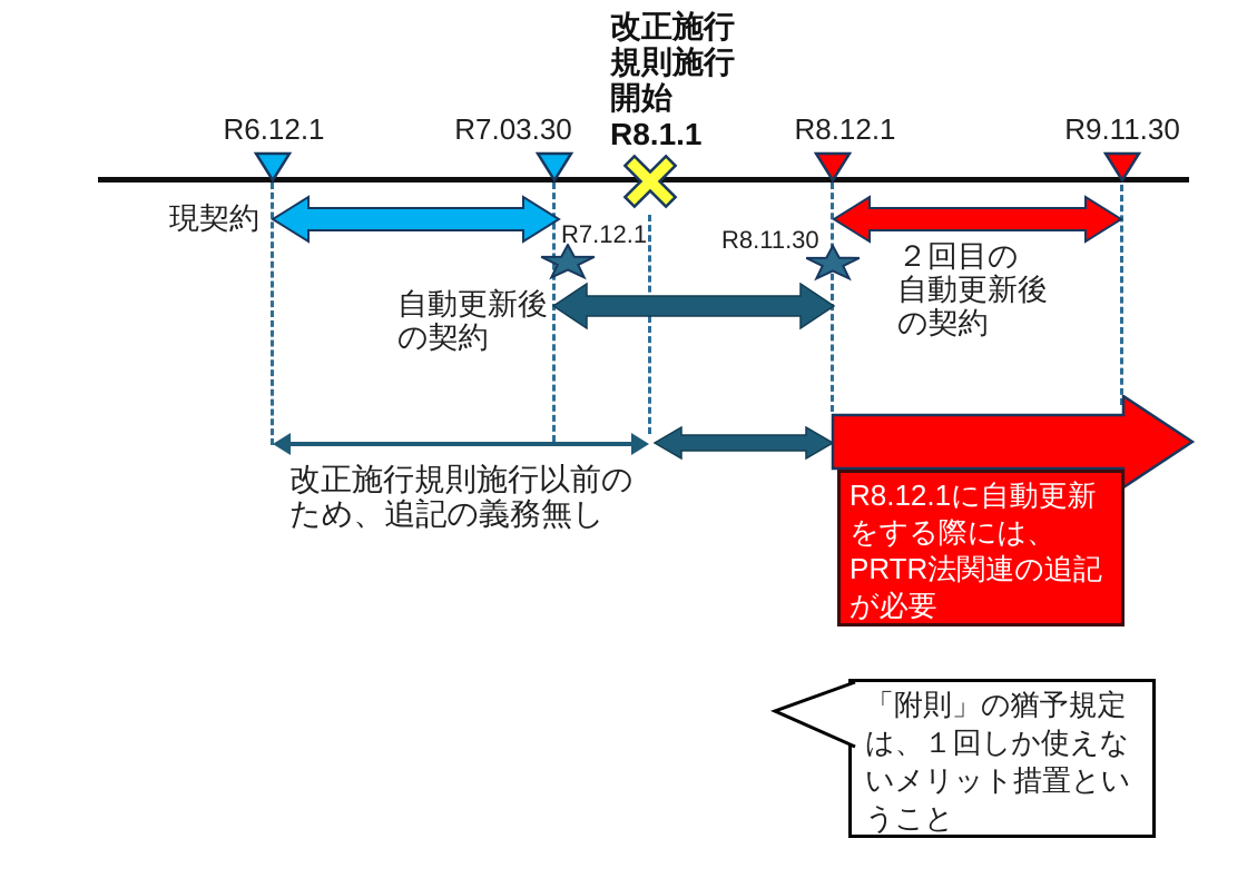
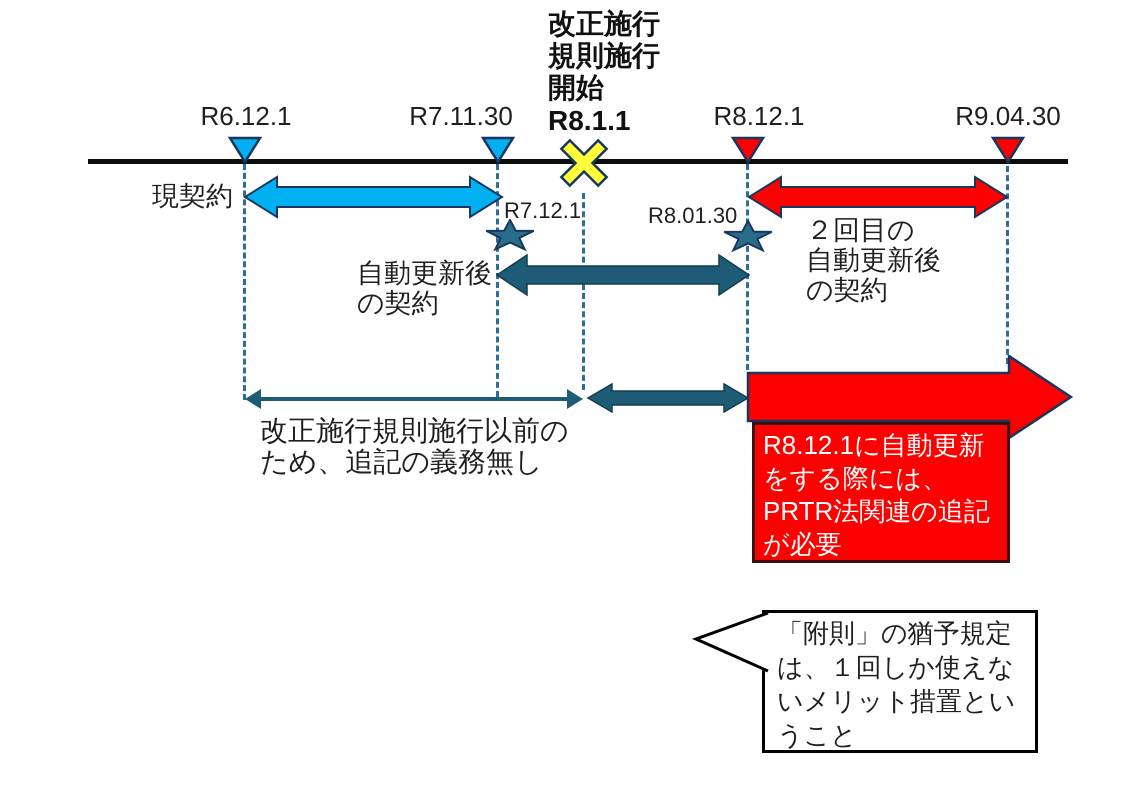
  改正施行
  規則施行
  開始
  R8.1.1
  R6.12.1
- R7.03.30
+ R7.11.30
  R8.12.1
- R9.11.30
+ R9.04.30
  R7.12.1
- R8.11.30
+ R8.01.30
  現契約
  自動更新後
  の契約
  ２回目の
  自動更新後
  の契約
  改正施行規則施行以前の
  ため、追記の義務無し
  R8.12.1に自動更新
  をする際には、
  PRTR法関連の追記
  が必要
  「附則」の猶予規定
  は、１回しか使えな
  いメリット措置とい
  うこと
